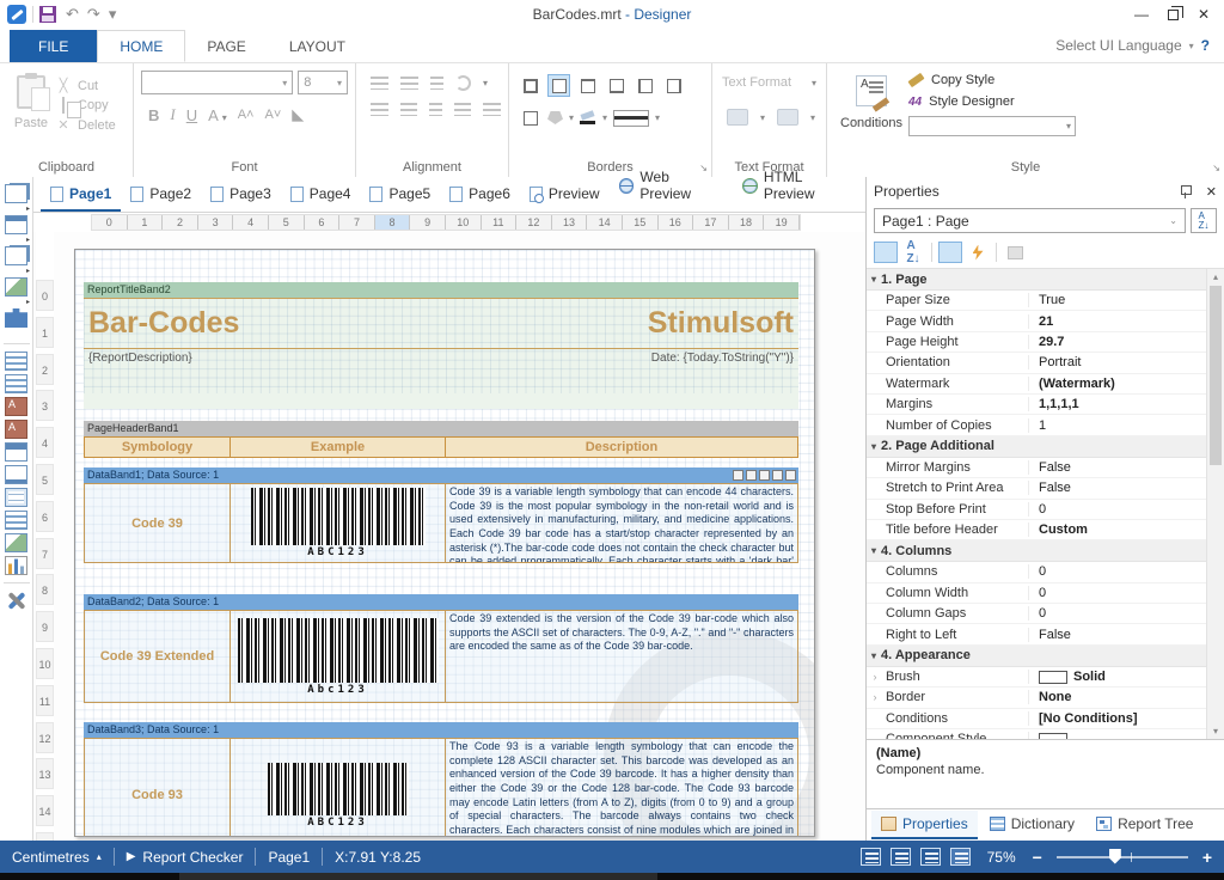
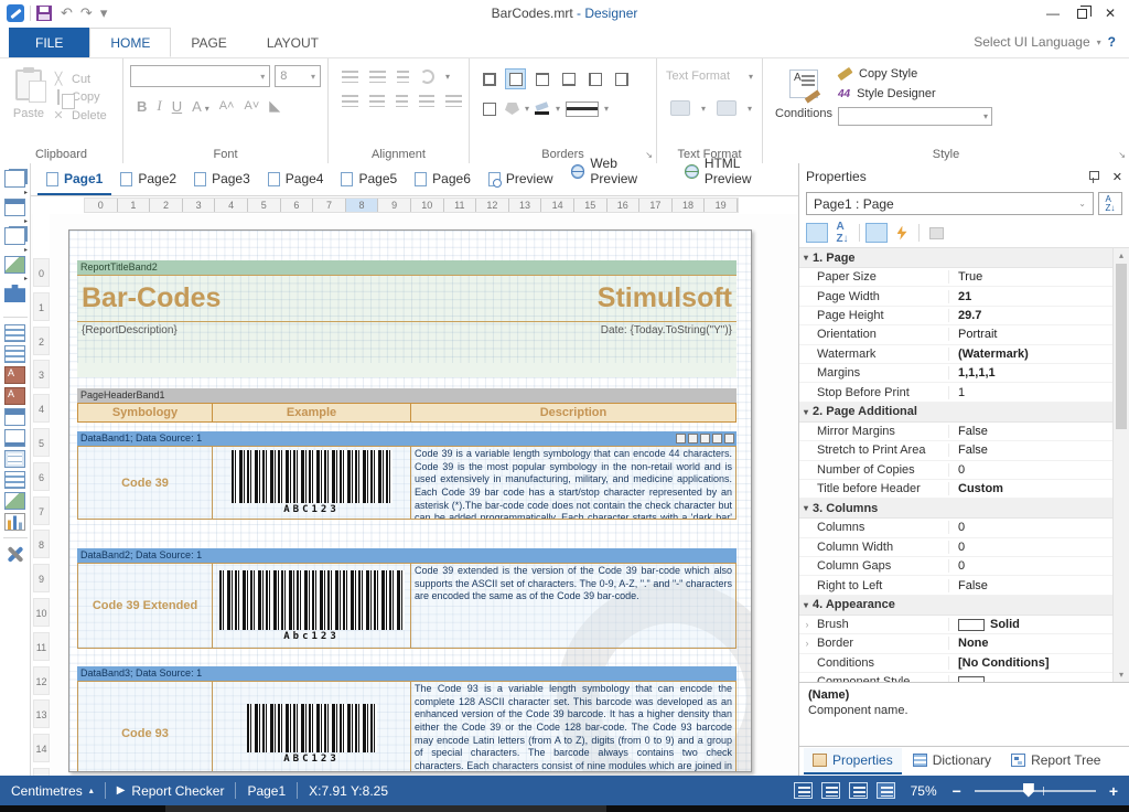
  ↶
  ↷
  ▾
  BarCodes.mrt - Designer
  —
  ✕
  FILE
  HOME
  PAGE
  LAYOUT
  Select UI Language
  ▾
  ?
  Paste
  ╳
  Cut
  Copy
  ✕
  Delete
  Clipboard
  ▾
  8
  ▾
  B
  I
  U
  A ▾
  A˄
  A˅
  ◣
  Font
  ▾
  Alignment
  ▾
  ▾
  ▾
  Borders
  ↘
  Text Format
  ▾
  ▾
  ▾
  Text Format
  Conditions
  Copy Style
  44
  Style Designer
  ▾
  Style
  ↘
  Page1
  Page2
  Page3
  Page4
  Page5
  Page6
  Preview
  Web Preview
  HTML Preview
  0
  1
  2
  3
  4
  5
  6
  7
  8
  9
  10
  11
  12
  13
  14
  15
  16
  17
  18
  19
  0
  1
  2
  3
  4
  5
  6
  7
  8
  9
  10
  11
  12
  13
  14
  ReportTitleBand2
  Bar-Codes
  Stimulsoft
  {ReportDescription}
  Date: {Today.ToString("Y")}
  PageHeaderBand1
  Symbology
  Example
  Description
  DataBand1; Data Source: 1
  Code 39
  ABC123
  Code 39 is a variable length symbology that can encode 44 characters. Code 39 is the most popular symbology in the non-retail world and is used extensively in manufacturing, military, and medicine applications. Each Code 39 bar code has a start/stop character represented by an asterisk (*).The bar-code code does not contain the check character but can be added programmatically. Each character starts with a 'dark bar'
  DataBand2; Data Source: 1
  Code 39 Extended
  Abc123
  Code 39 extended is the version of the Code 39 bar-code which also supports the ASCII set of characters. The 0-9, A-Z, "." and "-" characters are encoded the same as of the Code 39 bar-code.
  DataBand3; Data Source: 1
  Code 93
  ABC123
  The Code 93 is a variable length symbology that can encode the complete 128 ASCII character set. This barcode was developed as an enhanced version of the Code 39 barcode. It has a higher density than either the Code 39 or the Code 128 bar-code. The Code 93 barcode may encode Latin letters (from A to Z), digits (from 0 to 9) and a group of special characters. The barcode always contains two check characters. Each characters consist of nine modules which are joined in
  Properties
  ✕
  Page1 : Page
  ⌄
  A
  Z↓
  A
  Z↓
  ▾
  1. Page
  Paper Size
  True
  Page Width
  21
  Page Height
  29.7
  Orientation
  Portrait
  Watermark
  (Watermark)
  Margins
  1,1,1,1
- Number of Copies
+ Stop Before Print
  1
  ▾
  2. Page Additional
  Mirror Margins
  False
  Stretch to Print Area
  False
- Stop Before Print
+ Number of Copies
  0
  Title before Header
  Custom
  ▾
- 4. Columns
+ 3. Columns
  Columns
  0
  Column Width
  0
  Column Gaps
  0
  Right to Left
  False
  ▾
  4. Appearance
  ›
  Brush
  Solid
  ›
  Border
  None
  Conditions
  [No Conditions]
  ▴
  ▾
  (Name)
  Component name.
  Properties
  Dictionary
  Report Tree
  Centimetres
  ▴
  ▶
  Report Checker
  Page1
  X:7.91 Y:8.25
  75%
  −
  +
